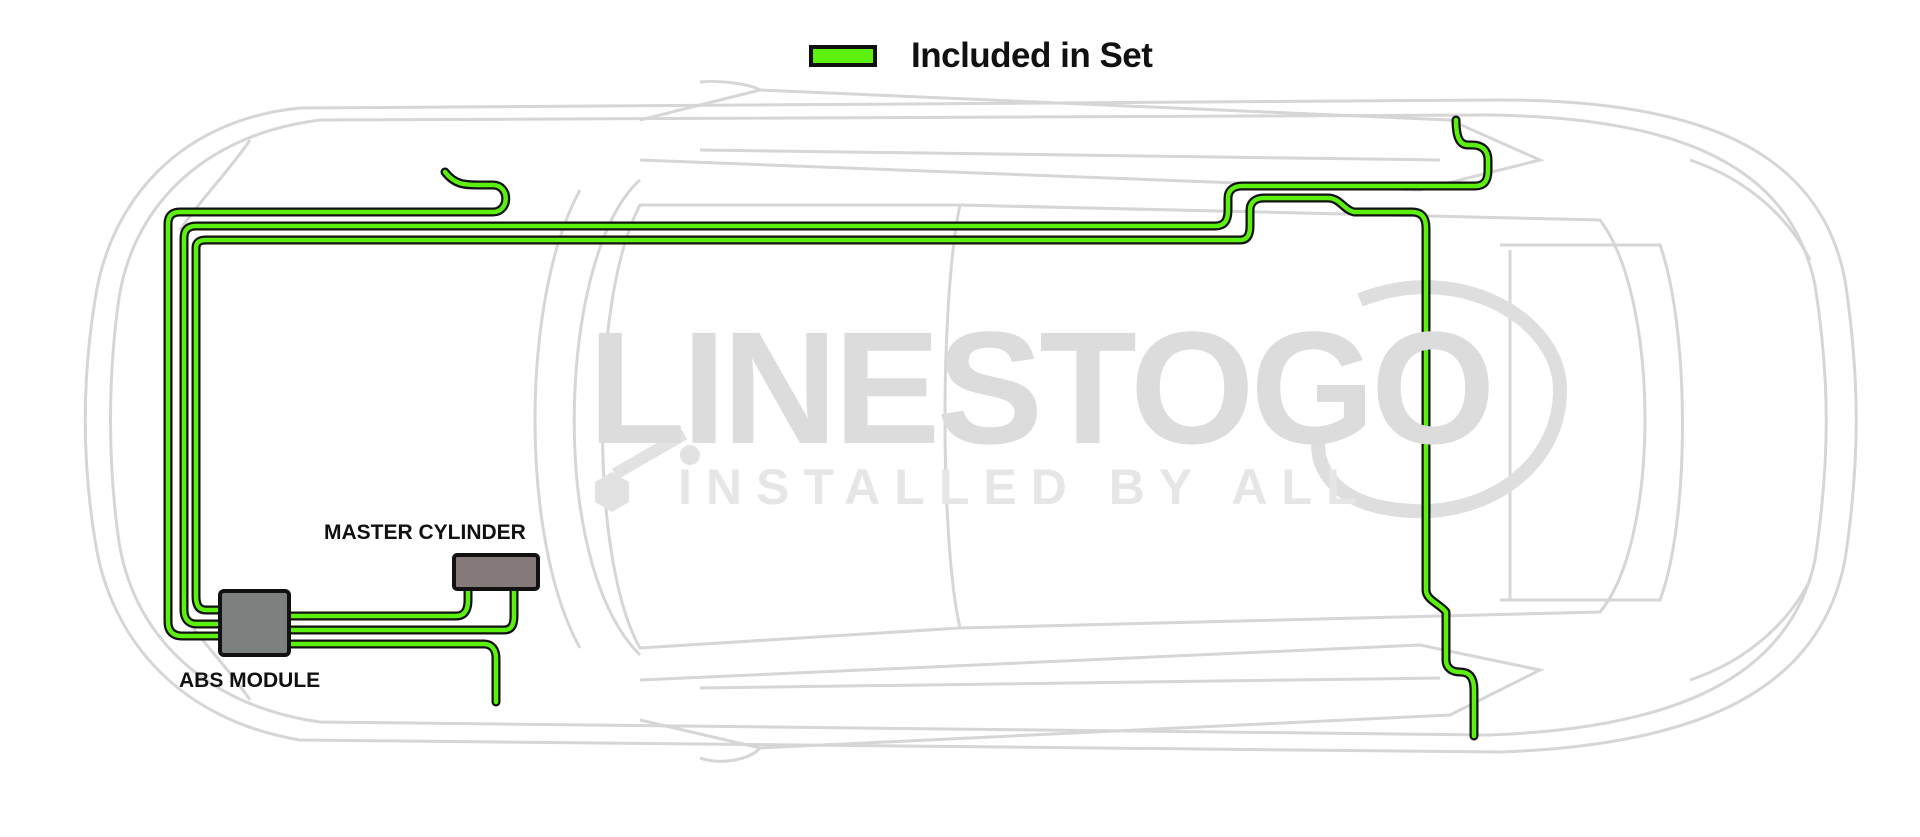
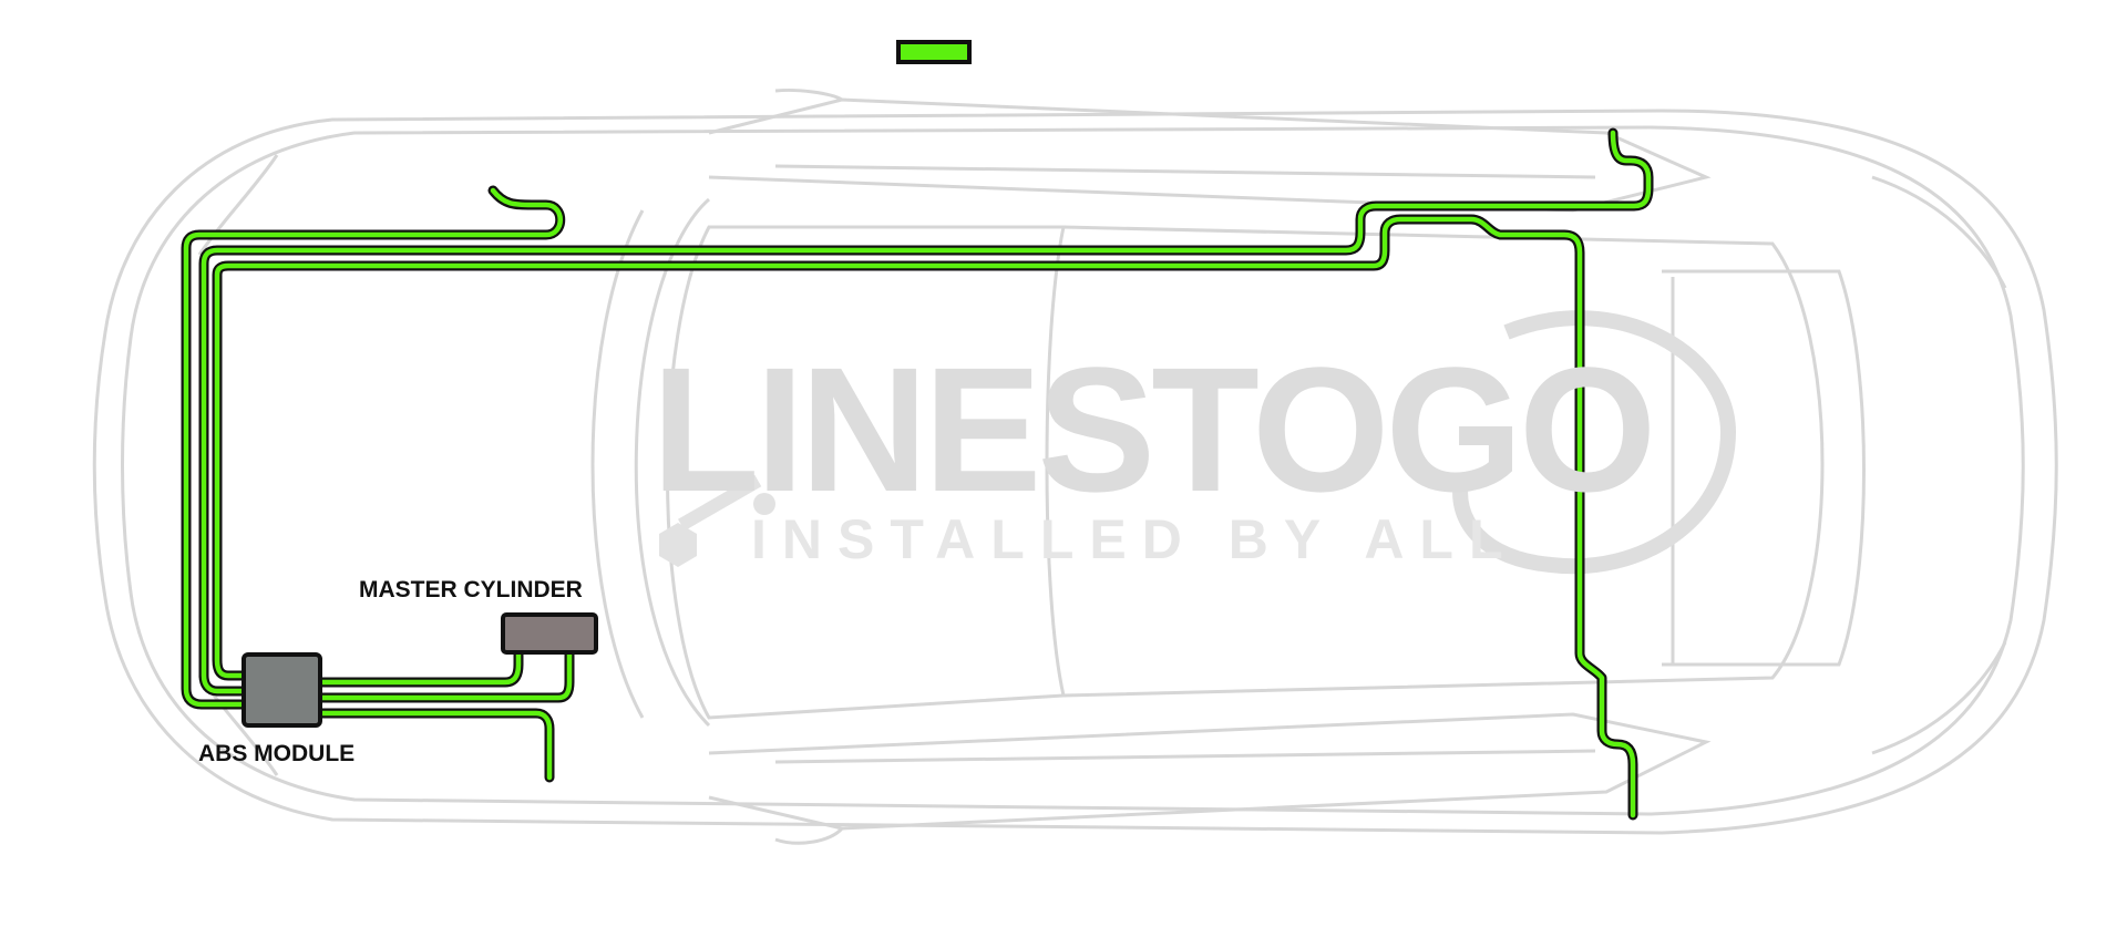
  LINESTOGO
  INSTALLED BY ALL
- Included in Set
  MASTER CYLINDER
  ABS MODULE
